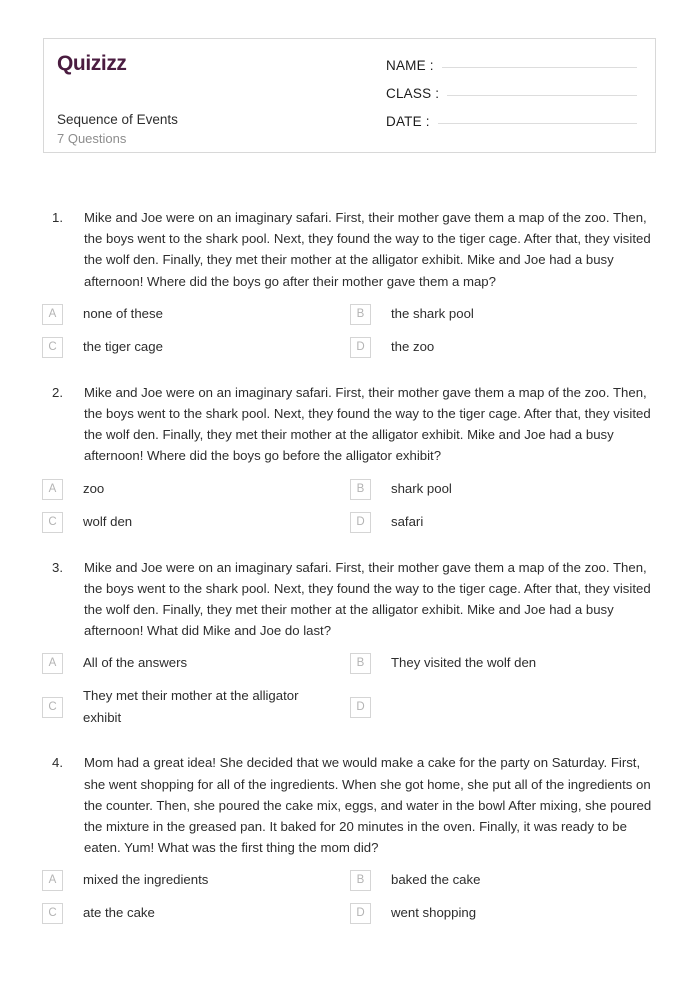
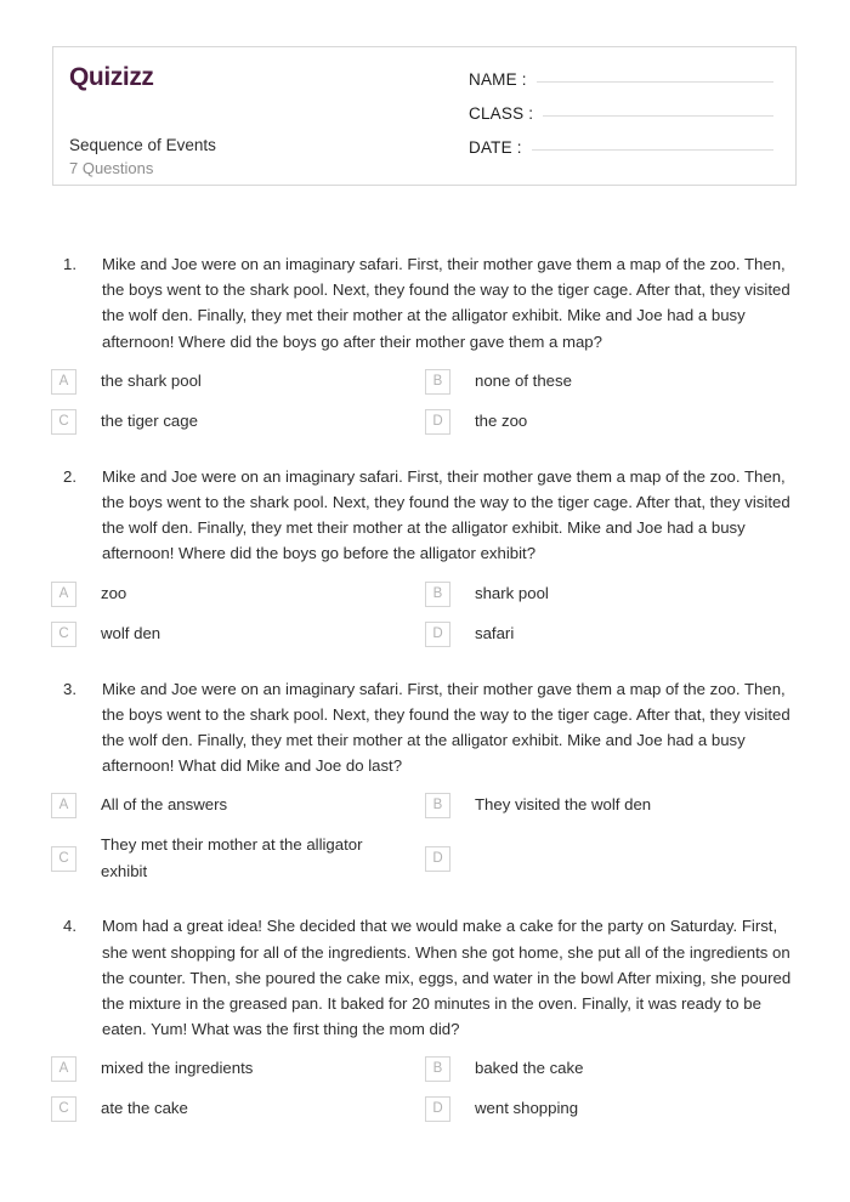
  Quizizz
  Sequence of Events
  7 Questions
  NAME :
  CLASS :
  DATE :
  1.
  Mike and Joe were on an imaginary safari. First, their mother gave them a map of the zoo. Then, the boys went to the shark pool. Next, they found the way to the tiger cage. After that, they visited the wolf den. Finally, they met their mother at the alligator exhibit. Mike and Joe had a busy afternoon! Where did the boys go after their mother gave them a map?
  A
- none of these
+ the shark pool
  B
- the shark pool
+ none of these
  C
  the tiger cage
  D
  the zoo
  2.
  Mike and Joe were on an imaginary safari. First, their mother gave them a map of the zoo. Then, the boys went to the shark pool. Next, they found the way to the tiger cage. After that, they visited the wolf den. Finally, they met their mother at the alligator exhibit. Mike and Joe had a busy afternoon! Where did the boys go before the alligator exhibit?
  A
  zoo
  B
  shark pool
  C
  wolf den
  D
  safari
  3.
  Mike and Joe were on an imaginary safari. First, their mother gave them a map of the zoo. Then, the boys went to the shark pool. Next, they found the way to the tiger cage. After that, they visited the wolf den. Finally, they met their mother at the alligator exhibit. Mike and Joe had a busy afternoon! What did Mike and Joe do last?
  A
  All of the answers
  B
  They visited the wolf den
  C
  They met their mother at the alligator exhibit
  D
  4.
  Mom had a great idea! She decided that we would make a cake for the party on Saturday. First, she went shopping for all of the ingredients. When she got home, she put all of the ingredients on the counter. Then, she poured the cake mix, eggs, and water in the bowl After mixing, she poured the mixture in the greased pan. It baked for 20 minutes in the oven. Finally, it was ready to be eaten. Yum! What was the first thing the mom did?
  A
  mixed the ingredients
  B
  baked the cake
  C
  ate the cake
  D
  went shopping
